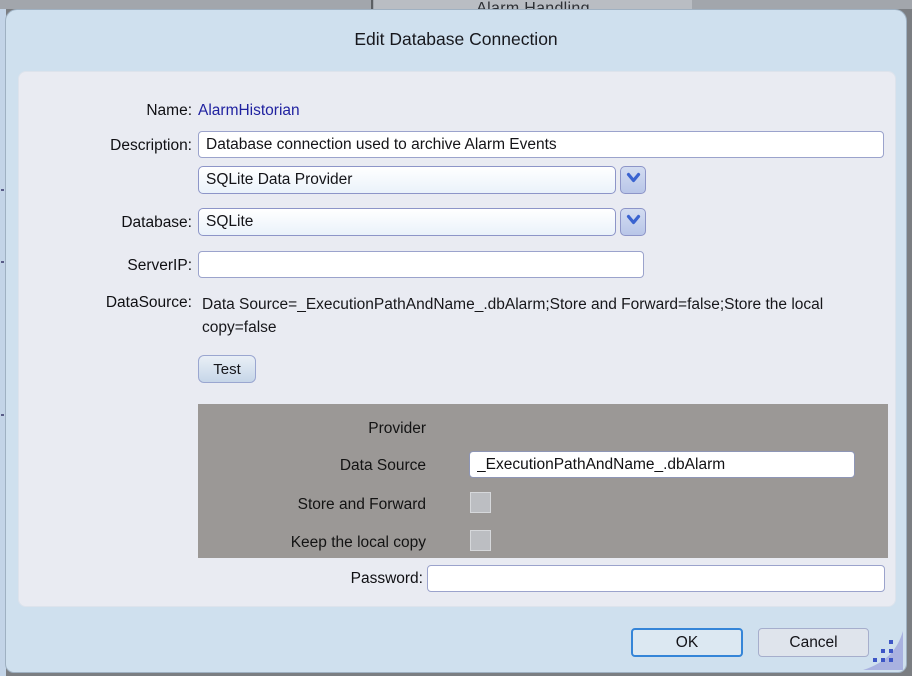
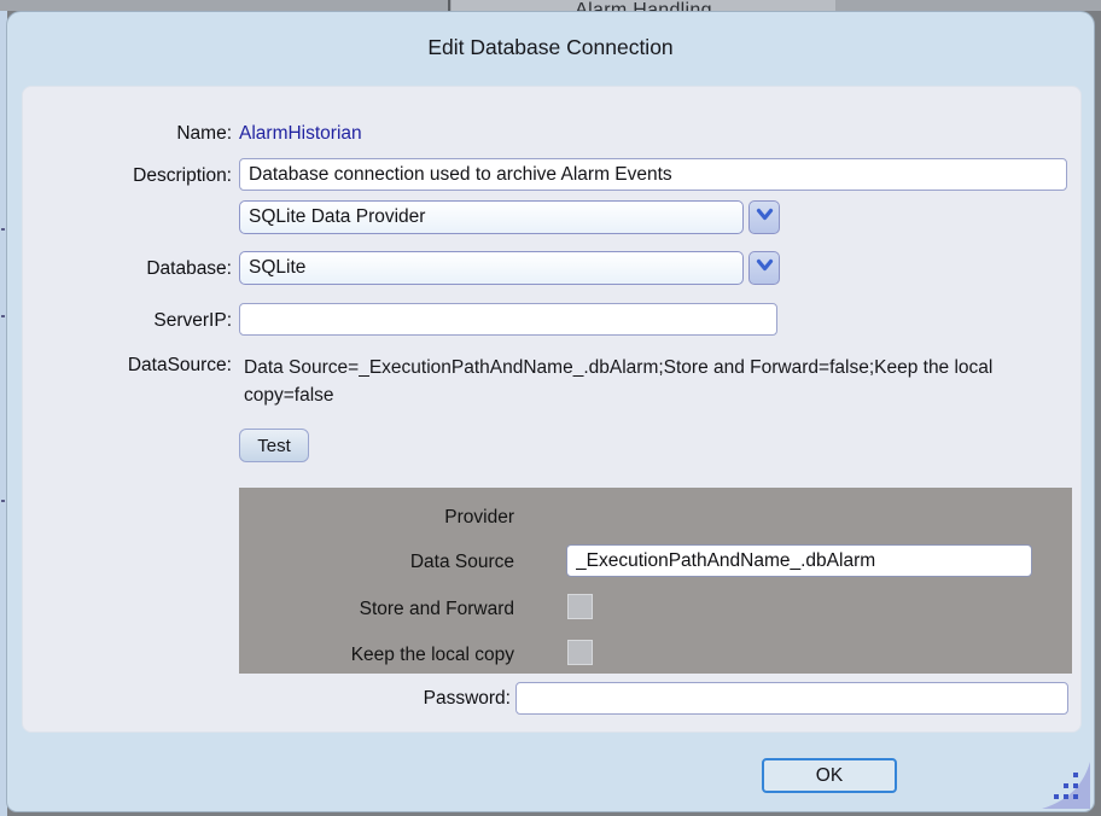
  Edit Database Connection
  Name:
  AlarmHistorian
  Description:
  Database connection used to archive Alarm Events
  SQLite Data Provider
  Database:
  SQLite
  ServerIP:
  DataSource:
- Data Source=_ExecutionPathAndName_.dbAlarm;Store and Forward=false;Store the local copy=false
+ Data Source=_ExecutionPathAndName_.dbAlarm;Store and Forward=false;Keep the local copy=false
  Test
  Provider
  Data Source
  _ExecutionPathAndName_.dbAlarm
  Store and Forward
  Keep the local copy
  Password:
  OK
- Cancel
